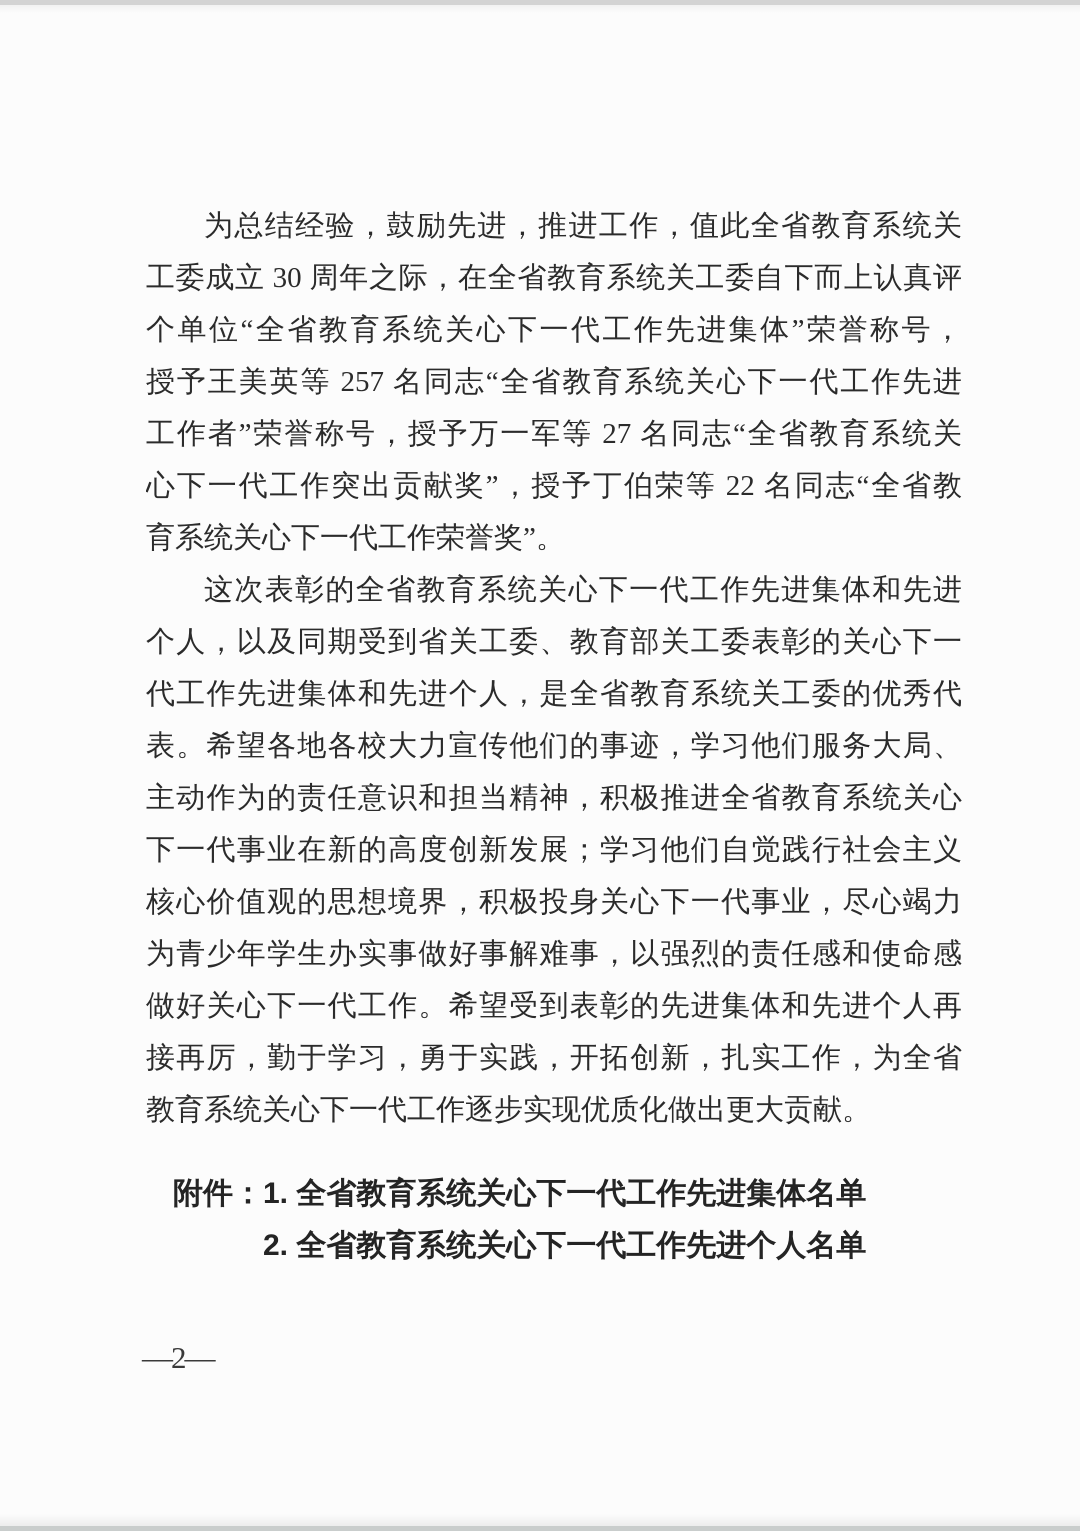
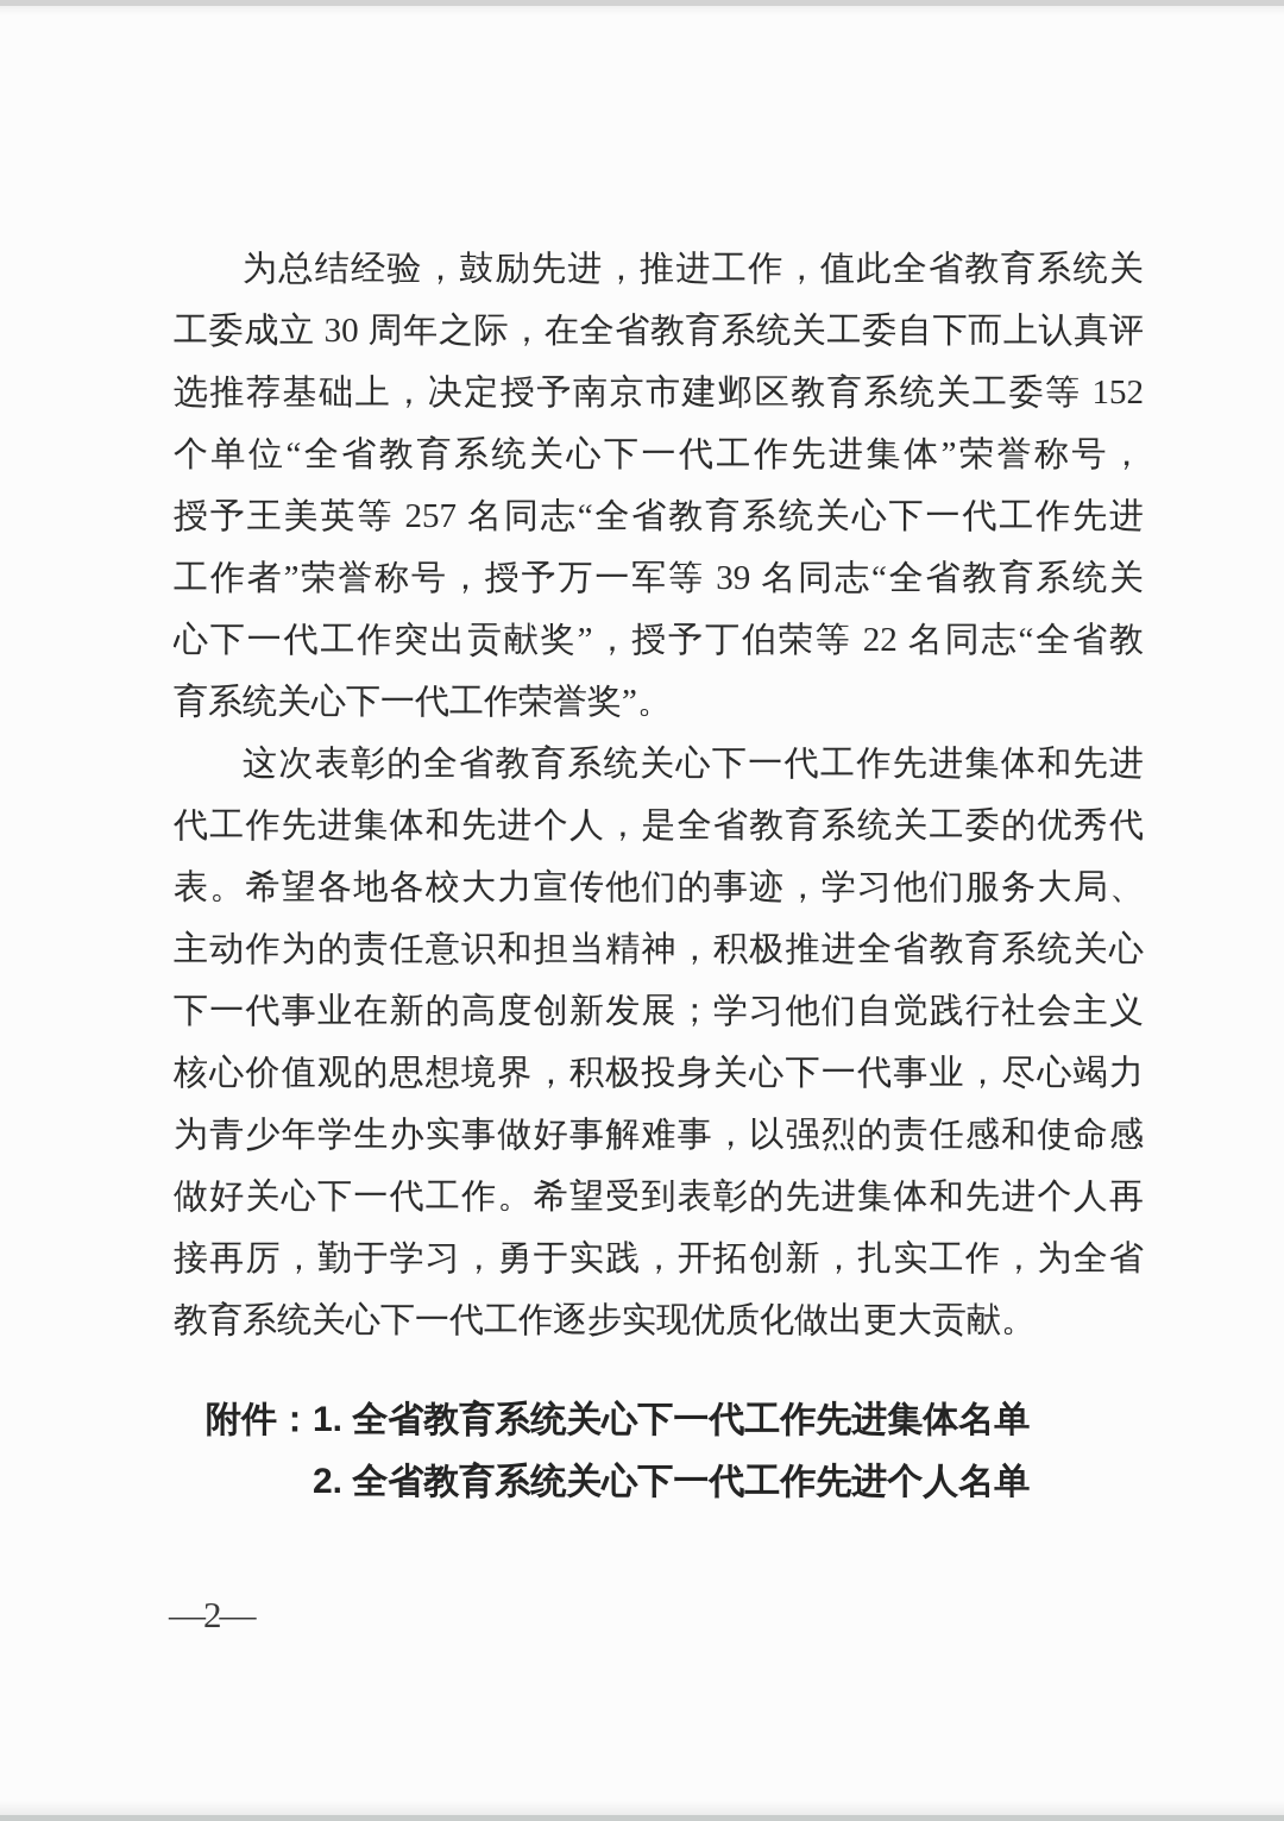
  为总结经验，鼓励先进，推进工作，值此全省教育系统关
  工委成立 30 周年之际，在全省教育系统关工委自下而上认真评
+ 选推荐基础上，决定授予南京市建邺区教育系统关工委等 152
  个单位“全省教育系统关心下一代工作先进集体”荣誉称号，
  授予王美英等 257 名同志“全省教育系统关心下一代工作先进
- 工作者”荣誉称号，授予万一军等 27 名同志“全省教育系统关
+ 工作者”荣誉称号，授予万一军等 39 名同志“全省教育系统关
  心下一代工作突出贡献奖”，授予丁伯荣等 22 名同志“全省教
  育系统关心下一代工作荣誉奖”。
  这次表彰的全省教育系统关心下一代工作先进集体和先进
- 个人，以及同期受到省关工委、教育部关工委表彰的关心下一
  代工作先进集体和先进个人，是全省教育系统关工委的优秀代
  表。希望各地各校大力宣传他们的事迹，学习他们服务大局、
  主动作为的责任意识和担当精神，积极推进全省教育系统关心
  下一代事业在新的高度创新发展；学习他们自觉践行社会主义
  核心价值观的思想境界，积极投身关心下一代事业，尽心竭力
  为青少年学生办实事做好事解难事，以强烈的责任感和使命感
  做好关心下一代工作。希望受到表彰的先进集体和先进个人再
  接再厉，勤于学习，勇于实践，开拓创新，扎实工作，为全省
  教育系统关心下一代工作逐步实现优质化做出更大贡献。
  附件：
  1. 全省教育系统关心下一代工作先进集体名单
  2. 全省教育系统关心下一代工作先进个人名单
  —2—
